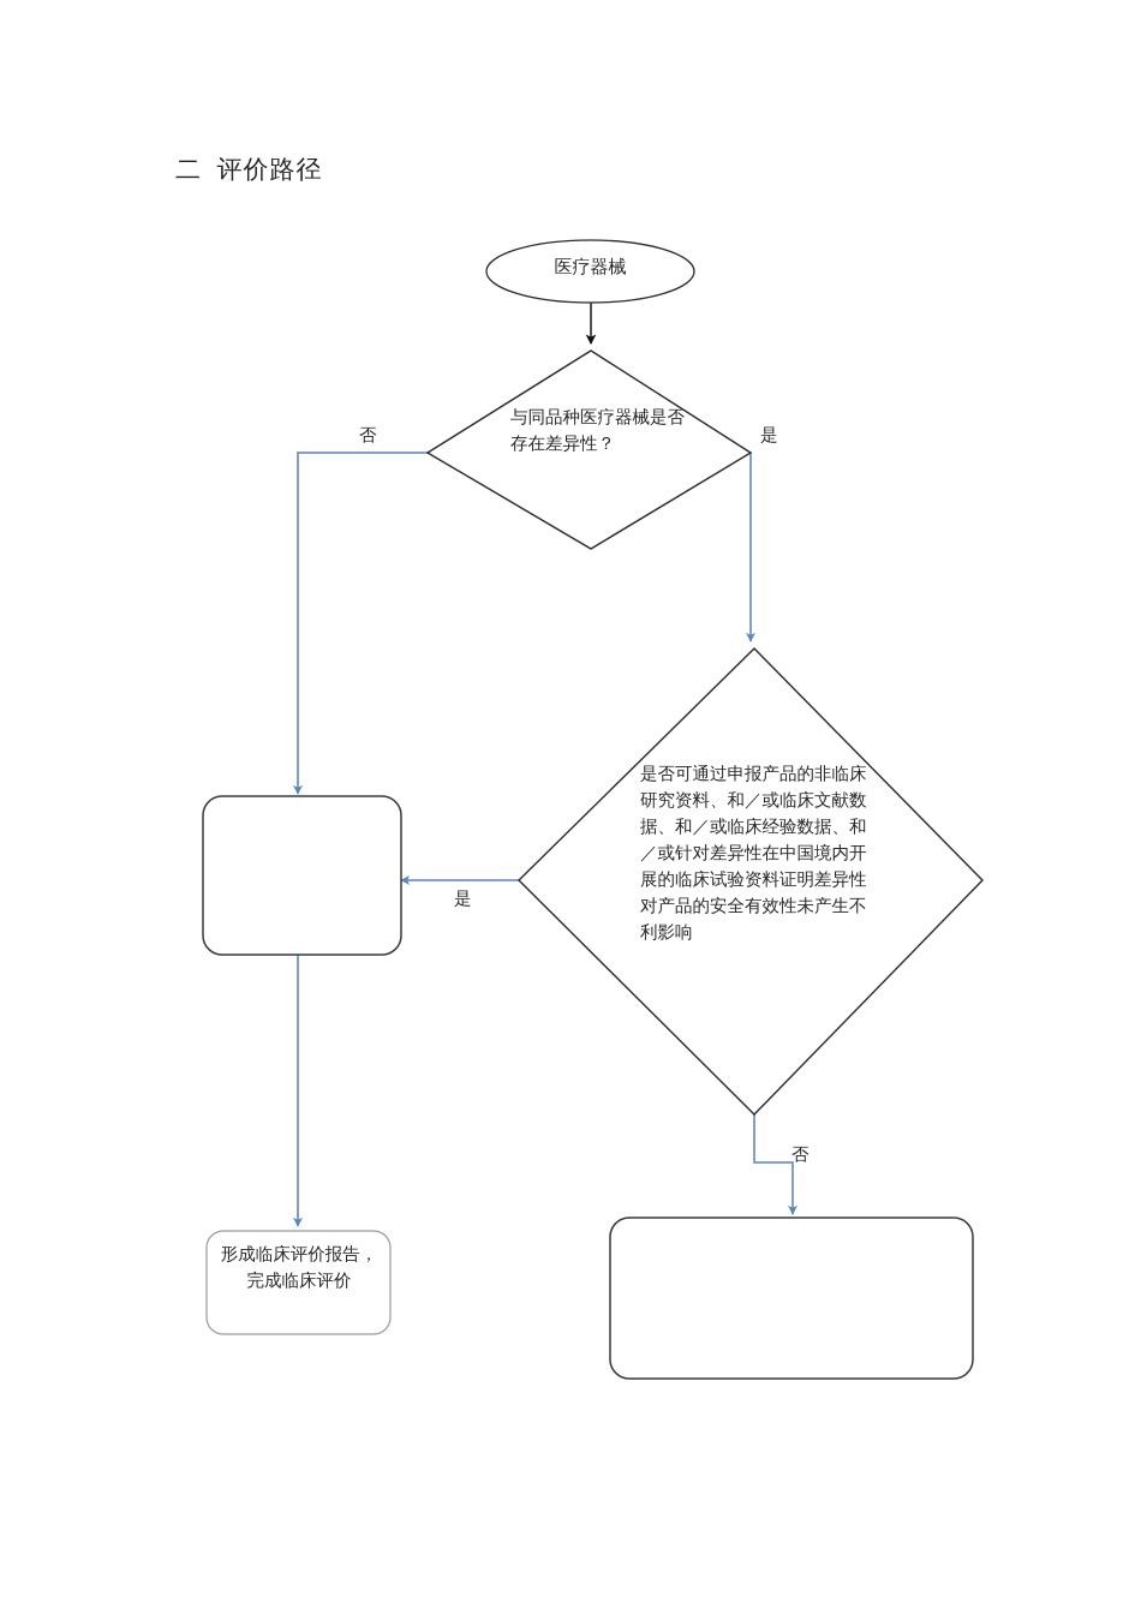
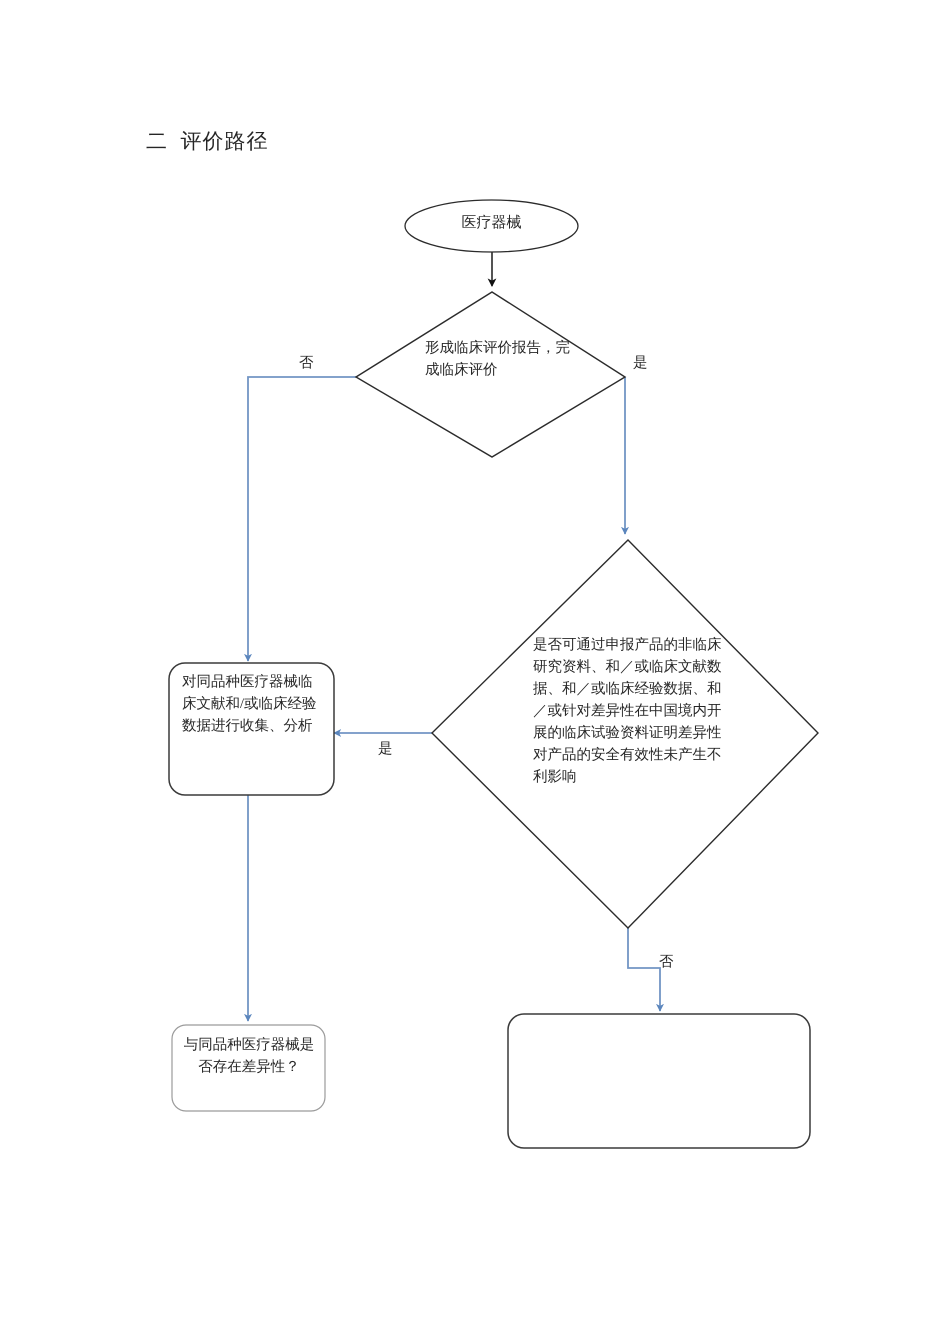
  二 评价路径
  医疗器械
- 与同品种医疗器械是否存在差异性？
+ 形成临床评价报告，完成临床评价
  是否可通过申报产品的非临床研究资料、和／或临床文献数据、和／或临床经验数据、和／或针对差异性在中国境内开展的临床试验资料证明差异性对产品的安全有效性未产生不利影响
+ 对同品种医疗器械临床文献和/或临床经验数据进行收集、分析
- 形成临床评价报告，完成临床评价
+ 与同品种医疗器械是否存在差异性？
  否
  是
  是
  否
